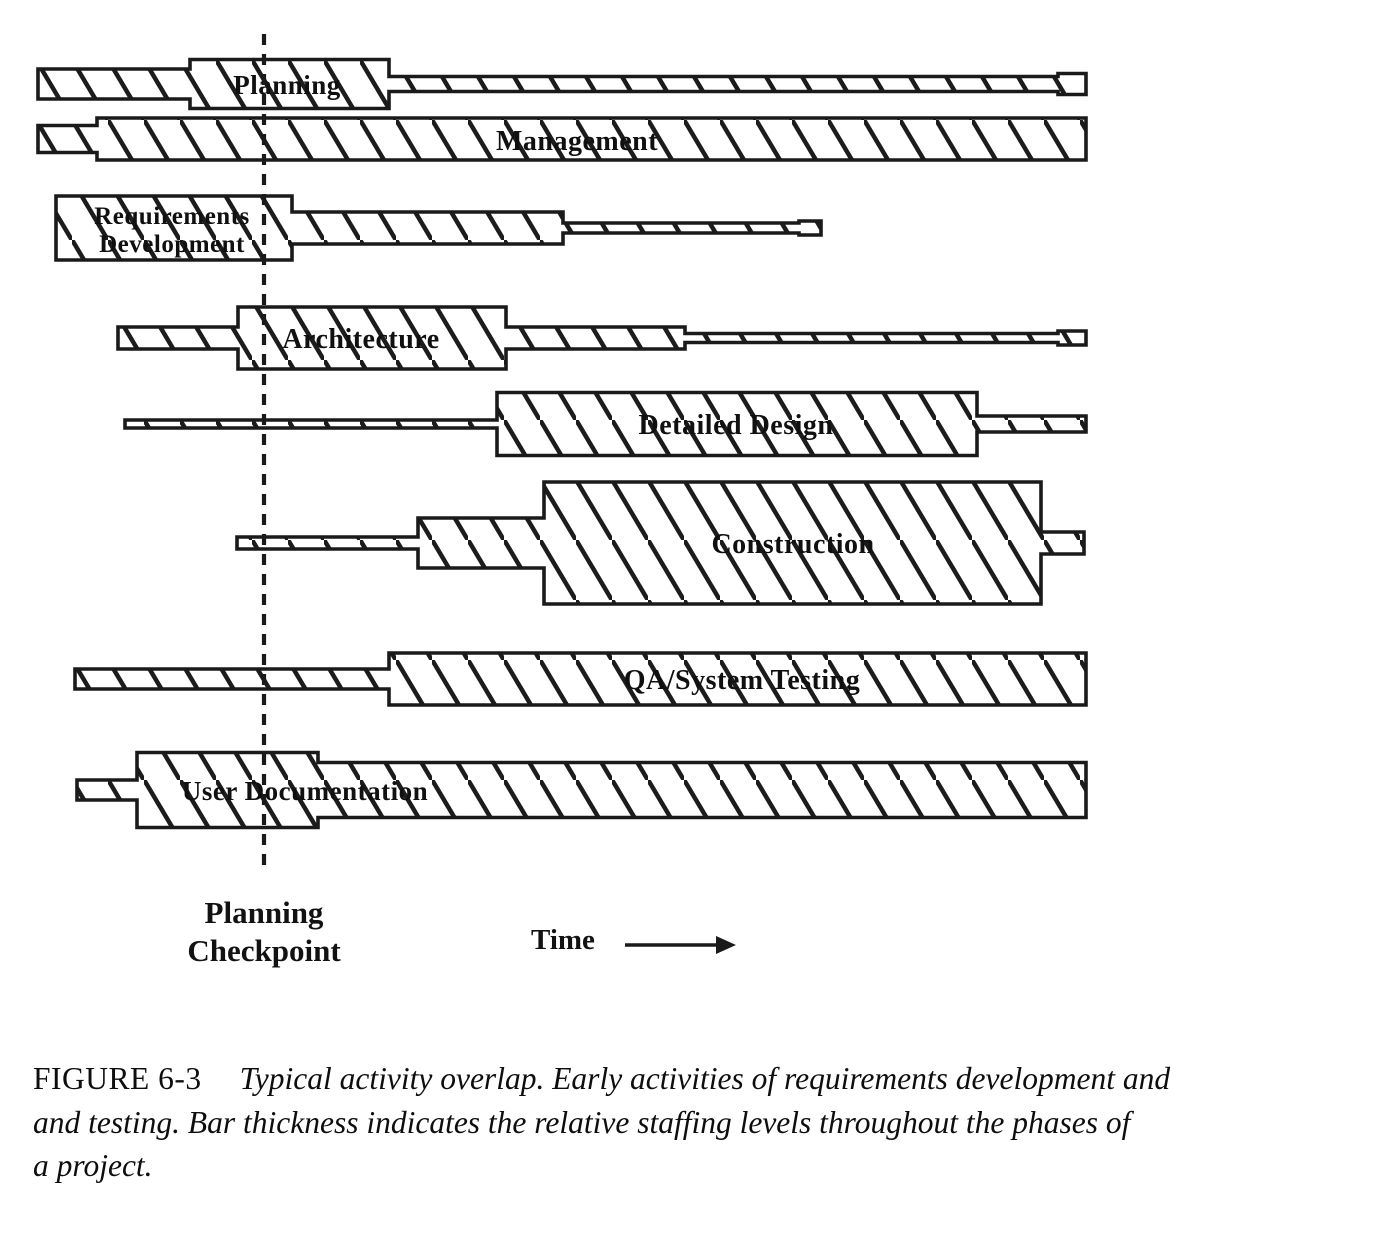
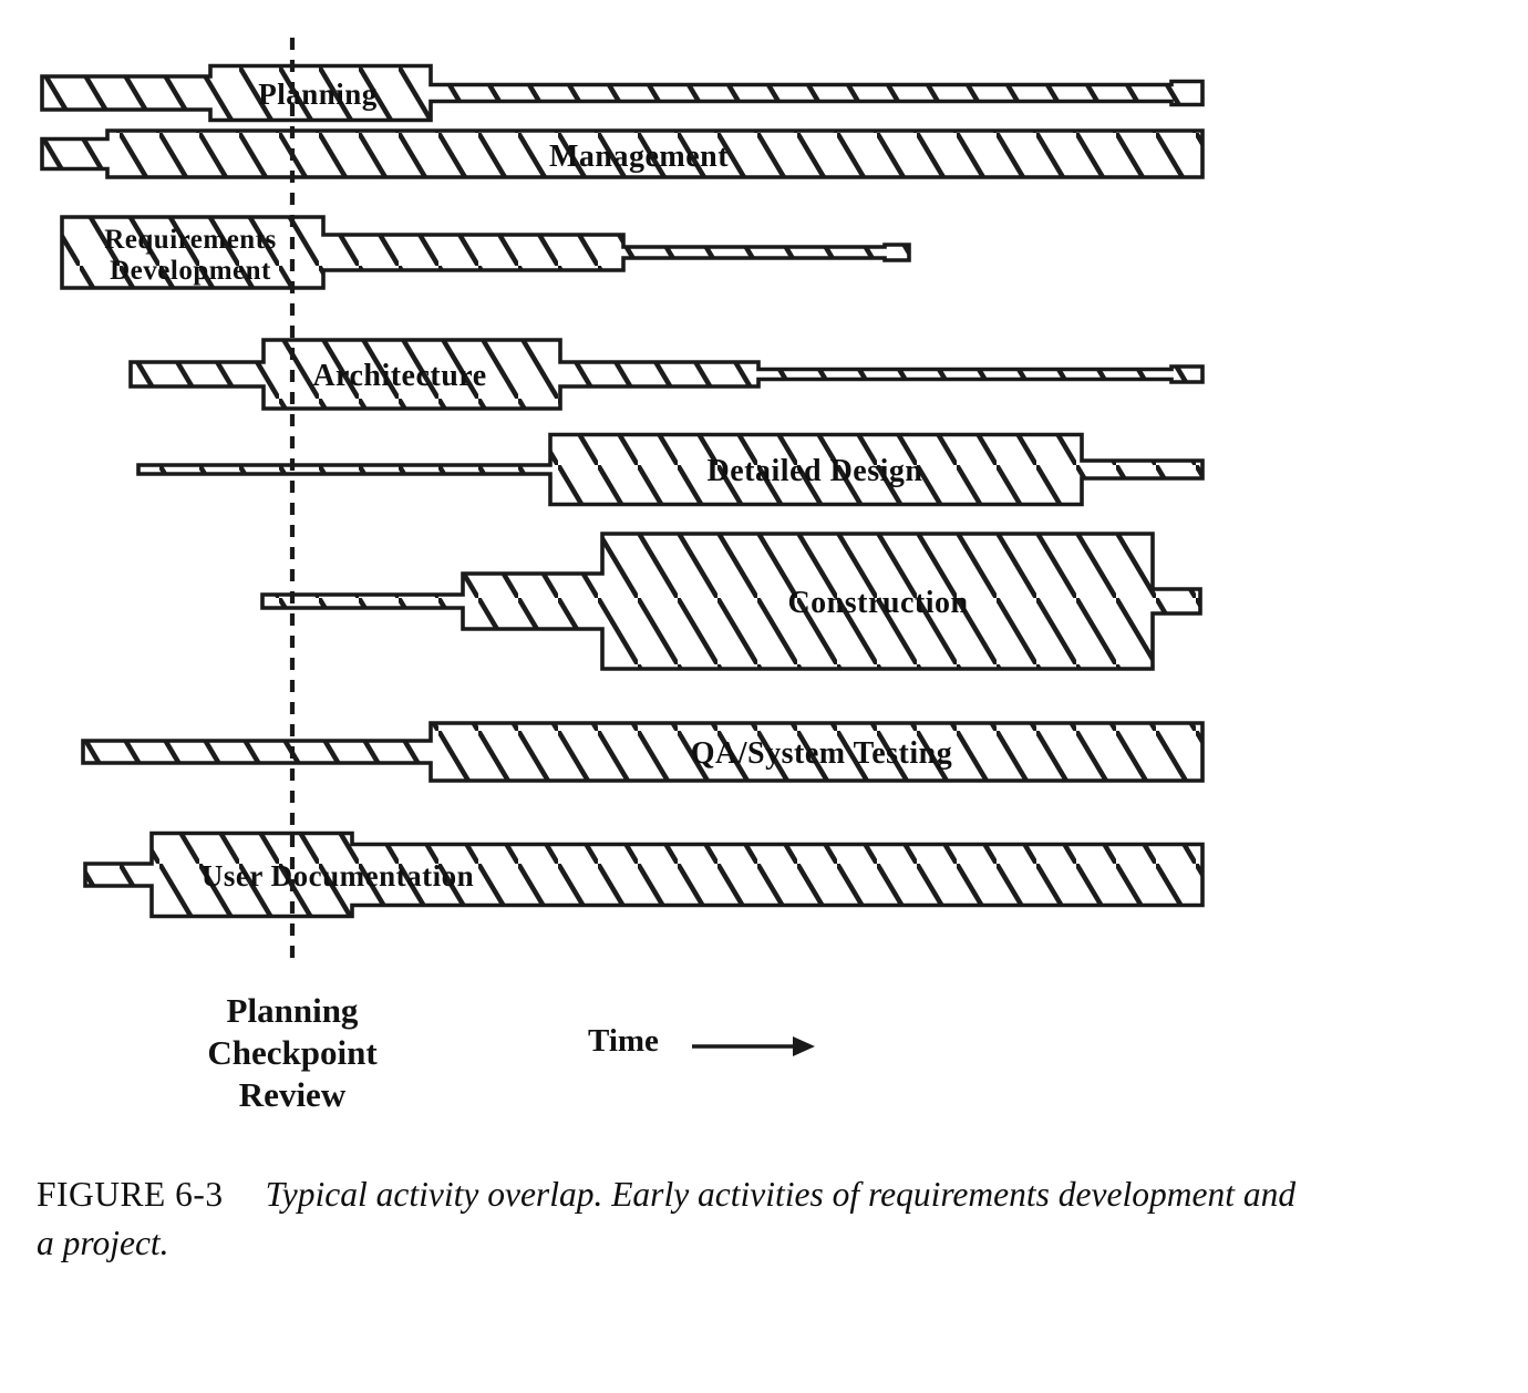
  Plnning
  Management
  Requirements
  Development
  Architecture
  Detailed Design
  Construction
  QA/System Testing
  User Documentation
  Planning
  Checkpoint
+ Review
  Time
  FIGURE 6-3 Typical activity overlap. Early activities of requirements development and
- and testing. Bar thickness indicates the relative staffing levels throughout the phases of
  a project.
